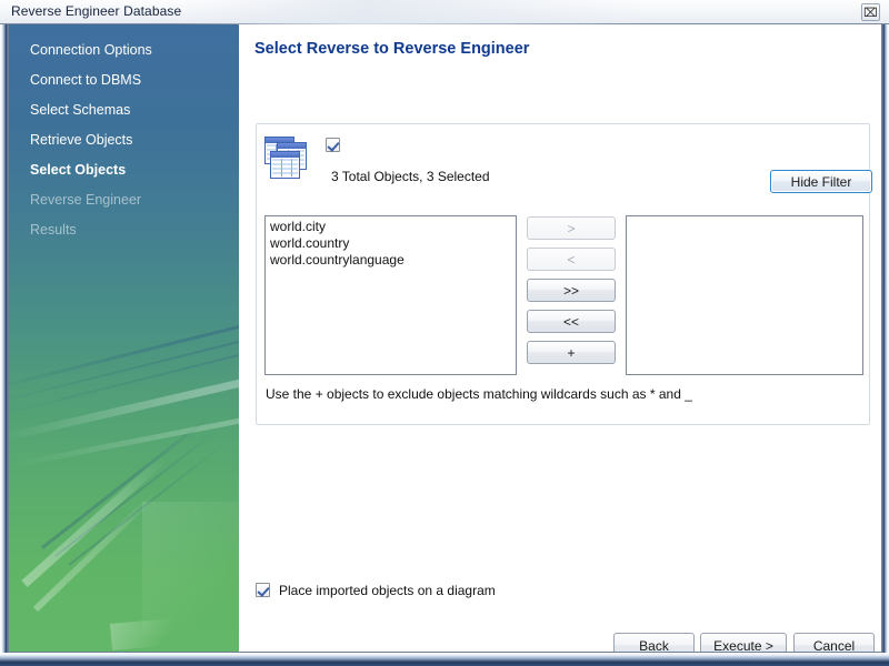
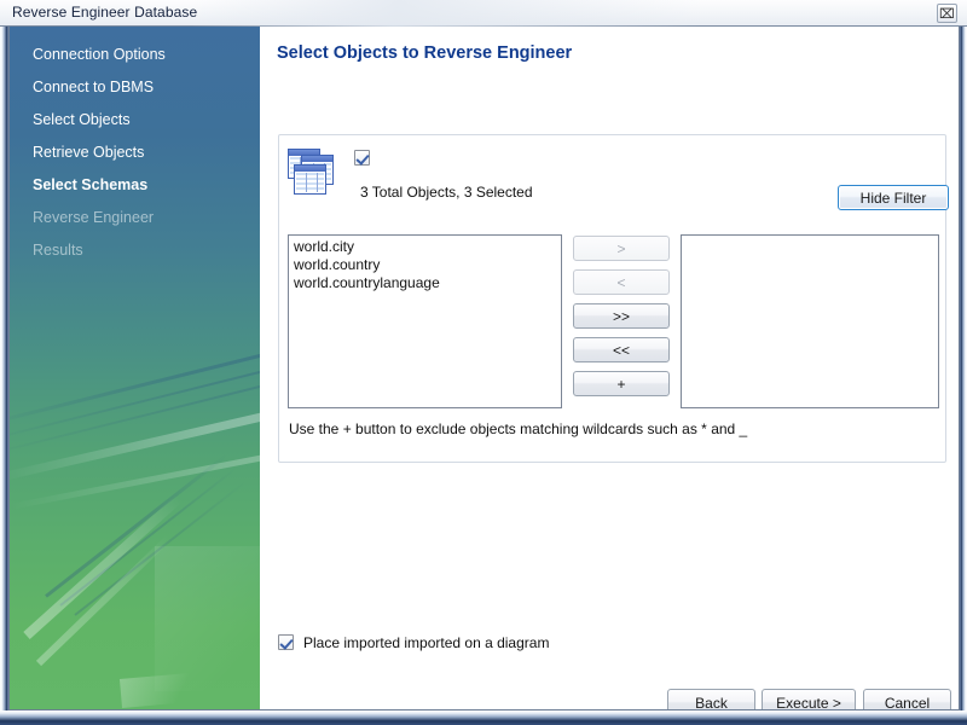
  Reverse Engineer Database
  ⌧
  Connection Options
  Connect to DBMS
- Select Schemas
+ Select Objects
  Retrieve Objects
- Select Objects
+ Select Schemas
  Reverse Engineer
  Results
- Select Reverse to Reverse Engineer
+ Select Objects to Reverse Engineer
  3 Total Objects, 3 Selected
  Hide Filter
  world.city
  world.country
  world.countrylanguage
  >
  <
  >>
  <<
  +
- Use the + objects to exclude objects matching wildcards such as * and _
+ Use the + button to exclude objects matching wildcards such as * and _
- Place imported objects on a diagram
+ Place imported imported on a diagram
  Back
  Execute >
  Cancel
